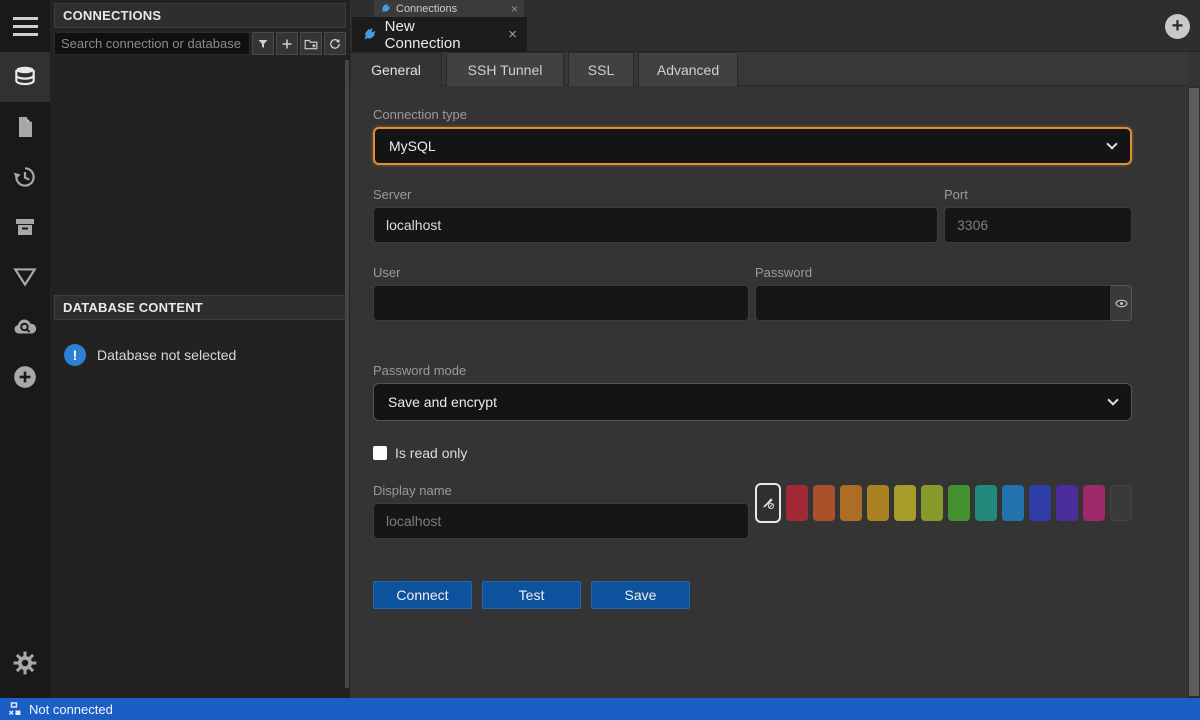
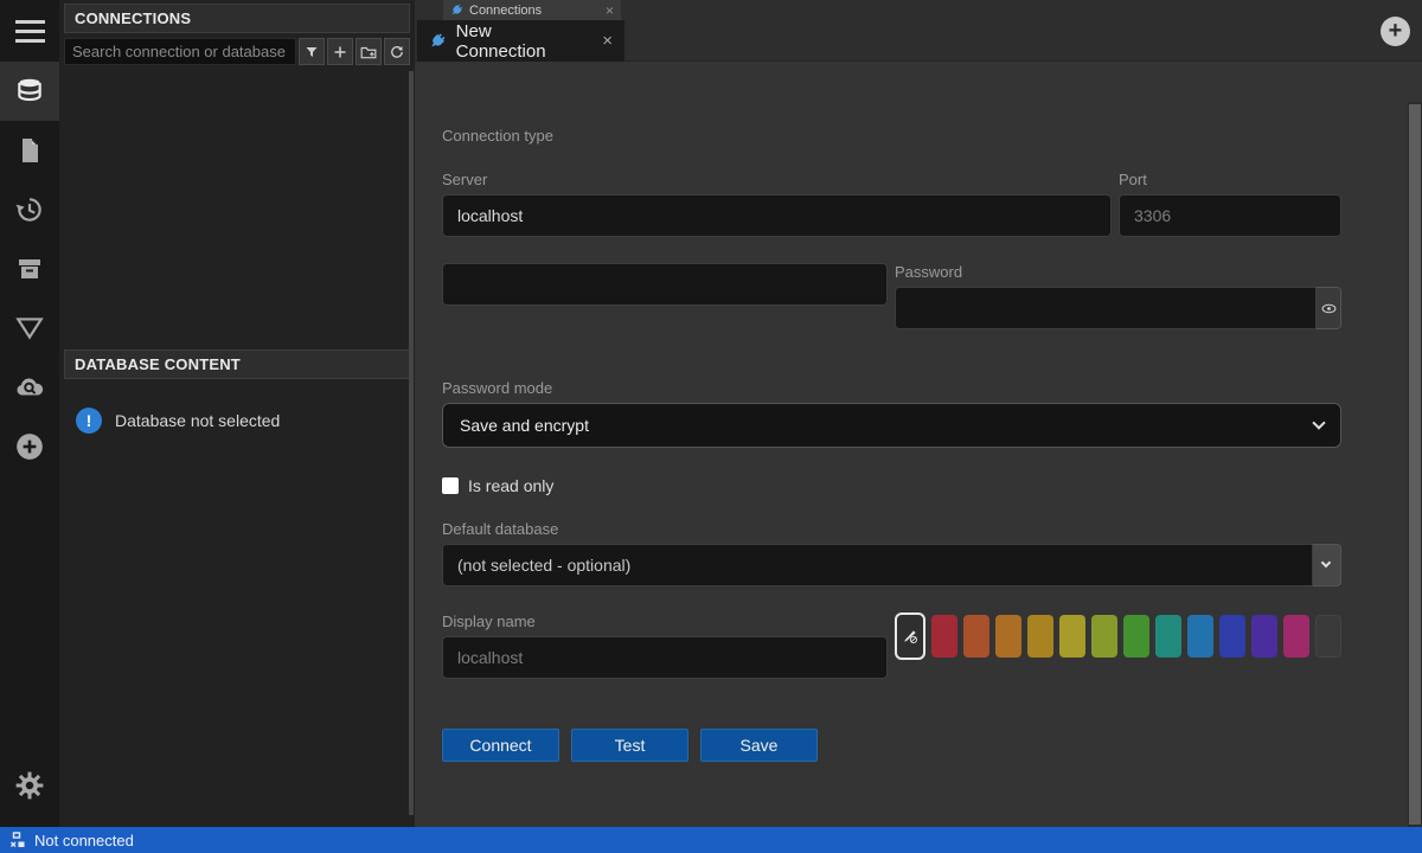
  CONNECTIONS
  Search connection or database
  DATABASE CONTENT
  !
  Database not selected
  Connections
  ×
  New Connection
  ×
  +
- General
- SSH Tunnel
- SSL
- Advanced
  Connection type
- MySQL
  Server
  localhost
  Port
  3306
- User
  Password
  Password mode
  Save and encrypt
  Is read only
+ Default database
+ (not selected - optional)
  Display name
  localhost
  Connect
  Test
  Save
  Not connected
